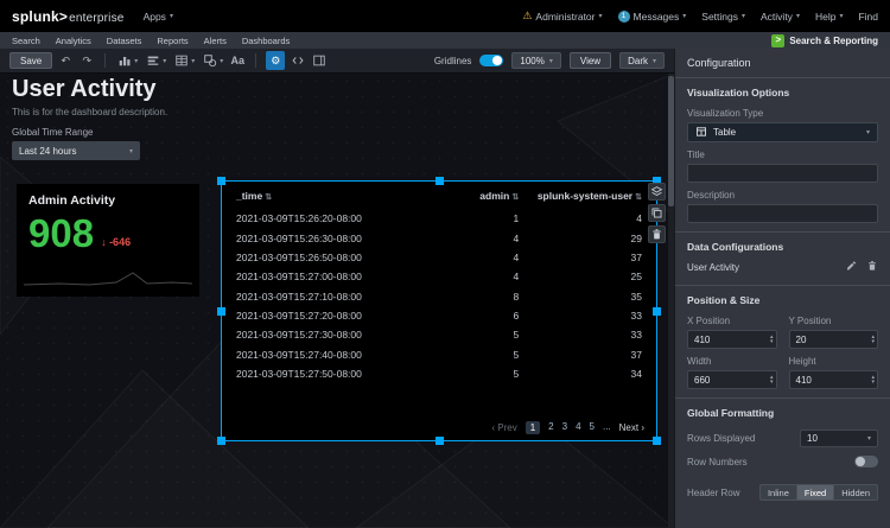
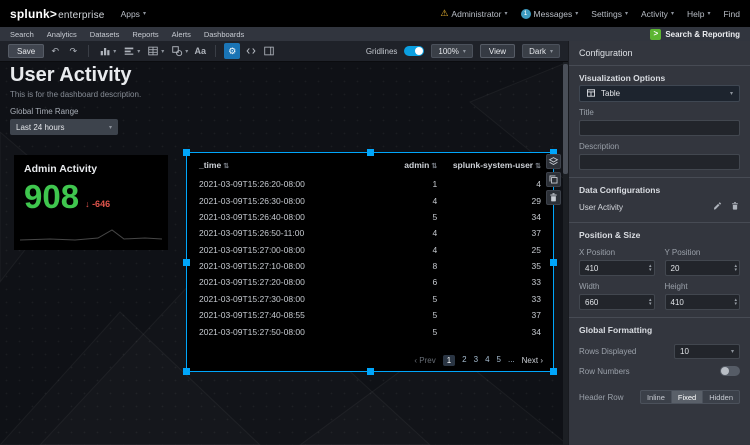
  splunk
  >
  enterprise
  Apps
  ⚠
  Administrator
  Messages
  Settings
  Activity
  Help
  Find
  Search
  Analytics
  Datasets
  Reports
  Alerts
  Dashboards
  >
  Search & Reporting
  Save
  ↶
  ↷
  Aa
  ⚙
  Gridlines
  100%
  View
  Dark
  User Activity
  This is for the dashboard description.
  Global Time Range
  Last 24 hours
  Admin Activity
  908
  ↓ -646
  _time	admin	splunk-system-user
  2021-03-09T15:26:20-08:00	1	4
  2021-03-09T15:26:30-08:00	4	29
+ 2021-03-09T15:26:40-08:00	5	34
- 2021-03-09T15:26:50-08:00	4	37
+ 2021-03-09T15:26:50-11:00	4	37
  2021-03-09T15:27:00-08:00	4	25
  2021-03-09T15:27:10-08:00	8	35
  2021-03-09T15:27:20-08:00	6	33
  2021-03-09T15:27:30-08:00	5	33
- 2021-03-09T15:27:40-08:00	5	37
+ 2021-03-09T15:27:40-08:55	5	37
  2021-03-09T15:27:50-08:00	5	34
  ‹ Prev
  1
  2
  3
  4
  5
  ...
  Next ›
  Configuration
  Visualization Options
- Visualization Type
  Table
  Title
  Description
  Data Configurations
  User Activity
  Position & Size
  X Position
  410
  Y Position
  20
  Width
  660
  Height
  410
  Global Formatting
  Rows Displayed
  10
  Row Numbers
  Header Row
  Inline
  Fixed
  Hidden
